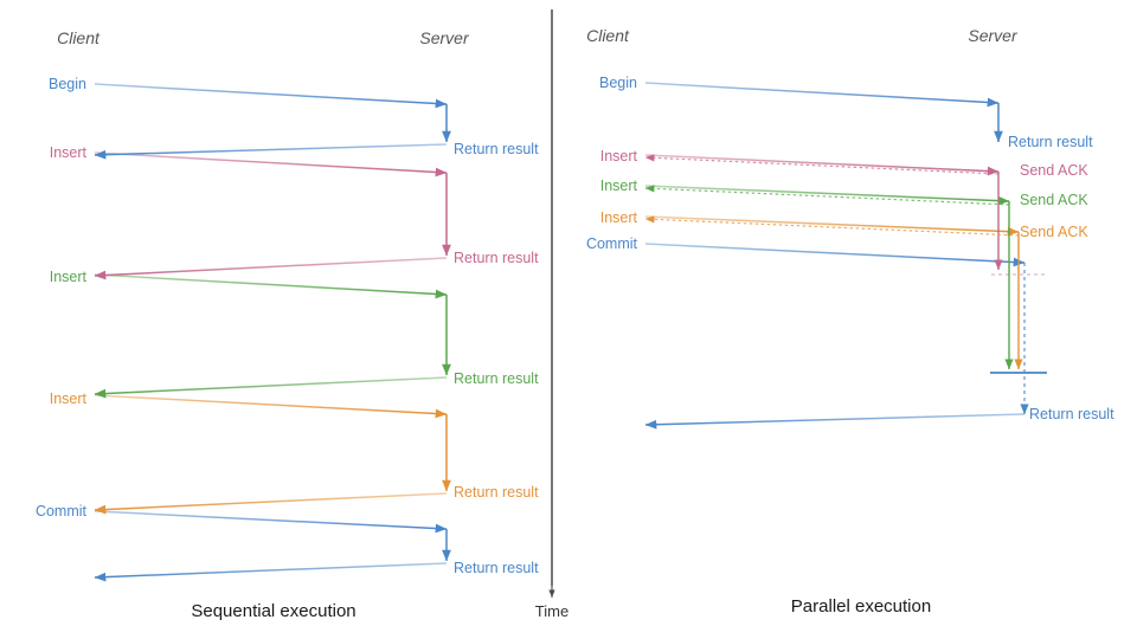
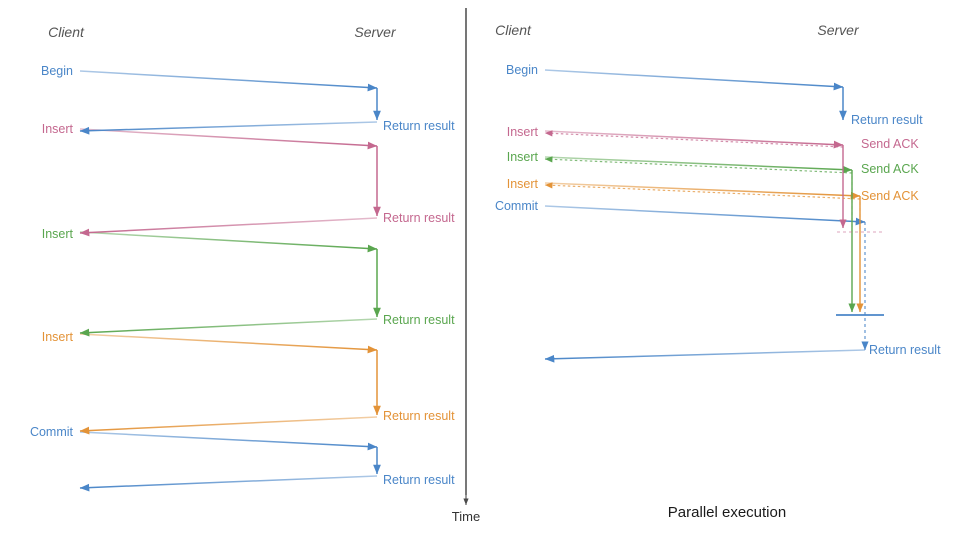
  Client
  Server
  Begin
  Insert
  Insert
  Insert
  Commit
  Return result
  Return result
  Return result
  Return result
  Return result
- Sequential execution
  Client
  Server
  Begin
  Insert
  Insert
  Insert
  Commit
  Return result
  Send ACK
  Send ACK
  Send ACK
  Return result
  Parallel execution
  Time
